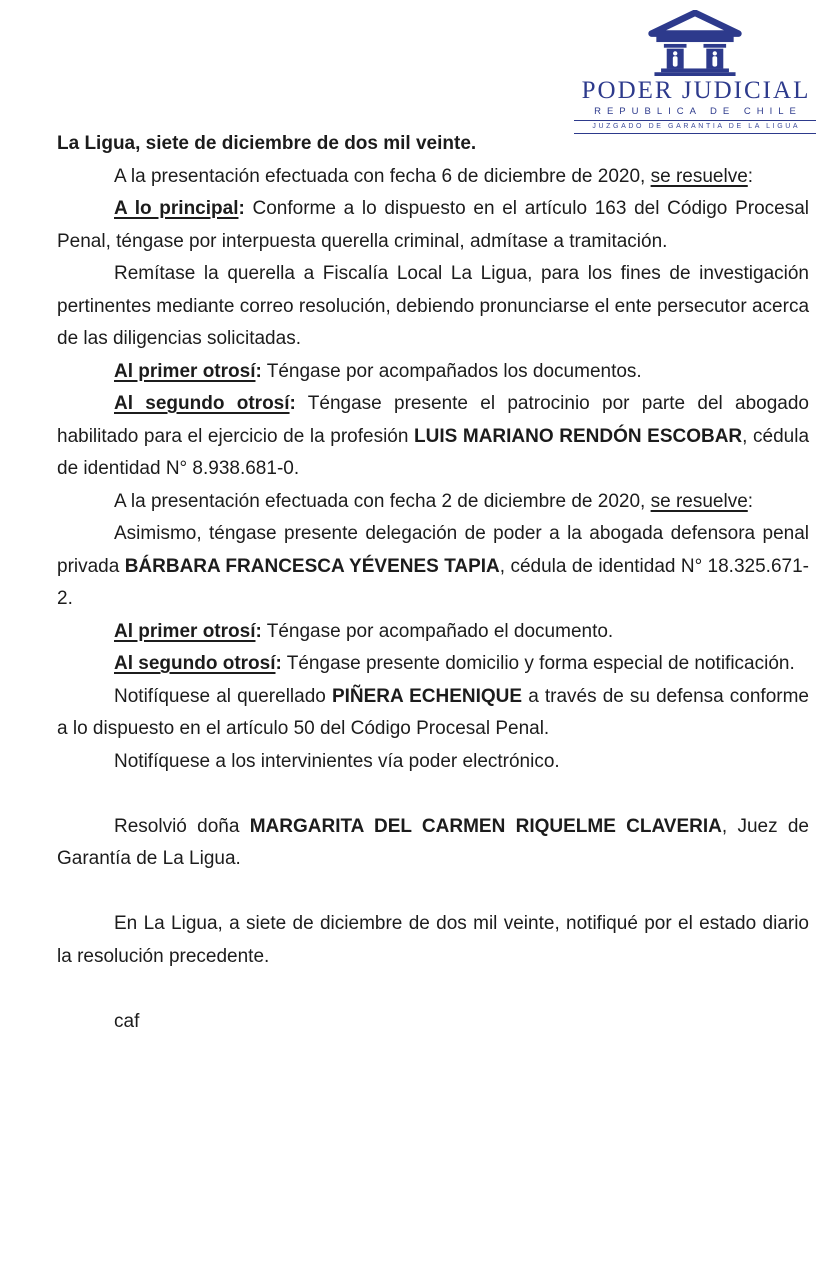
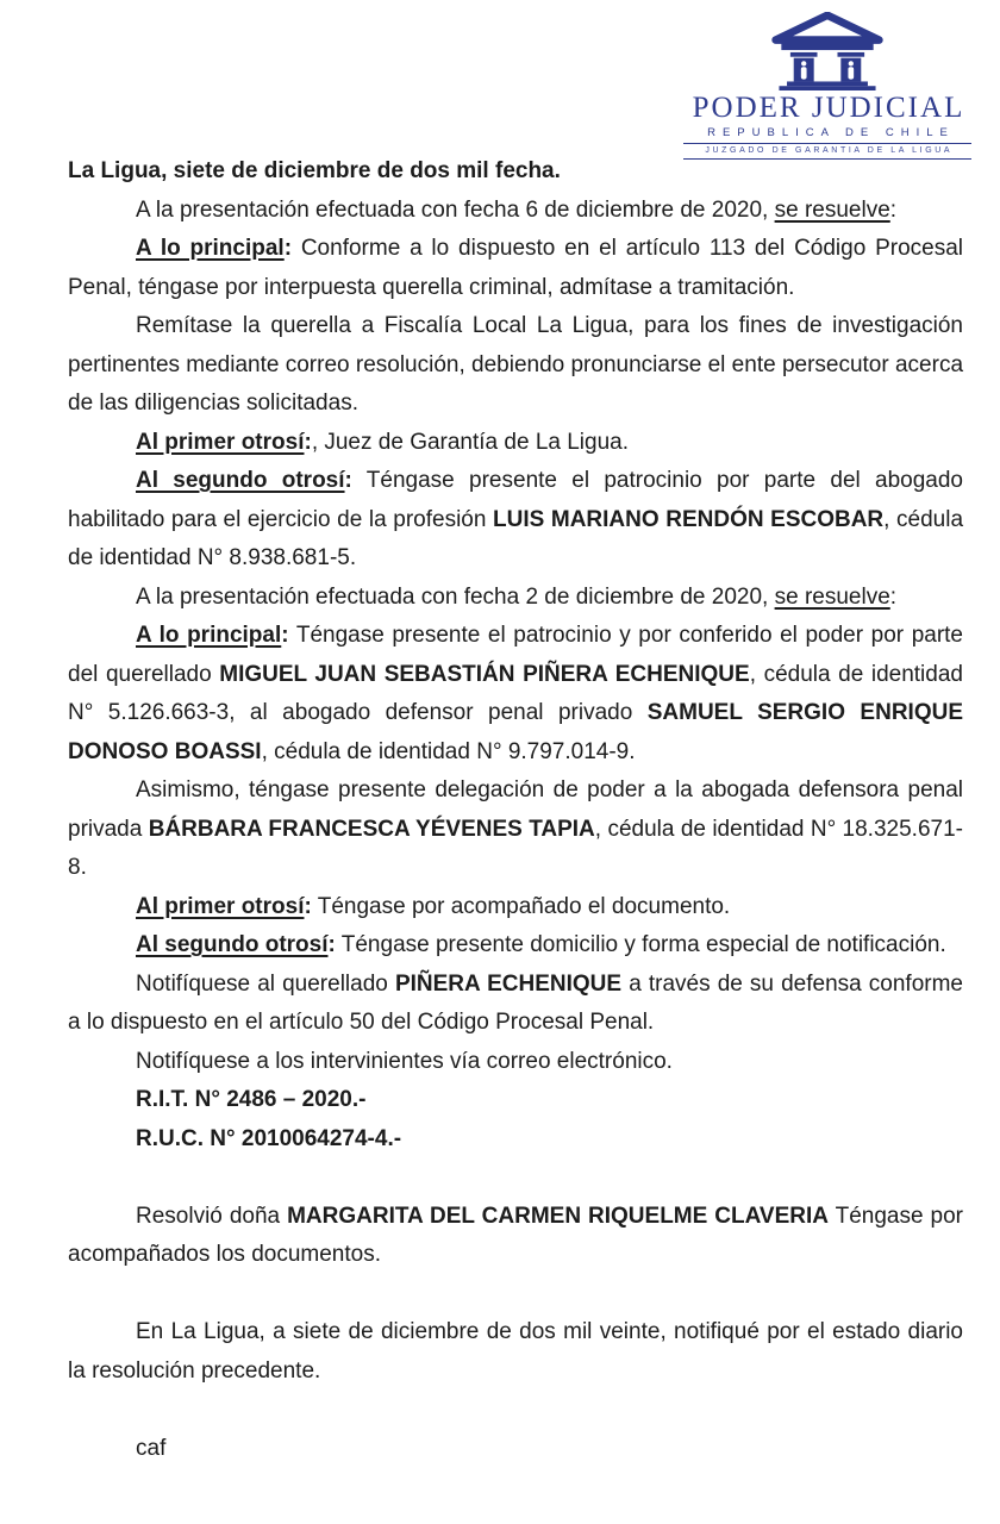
  PODER JUDICIAL
  REPUBLICA DE CHILE
- La Ligua, siete de diciembre de dos mil veinte.
+ La Ligua, siete de diciembre de dos mil fecha.
  A la presentación efectuada con fecha 6 de diciembre de 2020, se resuelve:
- A lo principal: Conforme a lo dispuesto en el artículo 163 del Código Procesal Penal, téngase por interpuesta querella criminal, admítase a tramitación.
+ A lo principal: Conforme a lo dispuesto en el artículo 113 del Código Procesal Penal, téngase por interpuesta querella criminal, admítase a tramitación.
  Remítase la querella a Fiscalía Local La Ligua, para los fines de investigación pertinentes mediante correo resolución, debiendo pronunciarse el ente persecutor acerca de las diligencias solicitadas.
- Al primer otrosí: Téngase por acompañados los documentos.
+ Al primer otrosí:, Juez de Garantía de La Ligua.
- Al segundo otrosí: Téngase presente el patrocinio por parte del abogado habilitado para el ejercicio de la profesión LUIS MARIANO RENDÓN ESCOBAR, cédula de identidad N° 8.938.681-0.
+ Al segundo otrosí: Téngase presente el patrocinio por parte del abogado habilitado para el ejercicio de la profesión LUIS MARIANO RENDÓN ESCOBAR, cédula de identidad N° 8.938.681-5.
  A la presentación efectuada con fecha 2 de diciembre de 2020, se resuelve:
+ A lo principal: Téngase presente el patrocinio y por conferido el poder por parte del querellado MIGUEL JUAN SEBASTIÁN PIÑERA ECHENIQUE, cédula de identidad N° 5.126.663-3, al abogado defensor penal privado SAMUEL SERGIO ENRIQUE DONOSO BOASSI, cédula de identidad N° 9.797.014-9.
- Asimismo, téngase presente delegación de poder a la abogada defensora penal privada BÁRBARA FRANCESCA YÉVENES TAPIA, cédula de identidad N° 18.325.671-2.
+ Asimismo, téngase presente delegación de poder a la abogada defensora penal privada BÁRBARA FRANCESCA YÉVENES TAPIA, cédula de identidad N° 18.325.671-8.
  Al primer otrosí: Téngase por acompañado el documento.
  Al segundo otrosí: Téngase presente domicilio y forma especial de notificación.
  Notifíquese al querellado PIÑERA ECHENIQUE a través de su defensa conforme a lo dispuesto en el artículo 50 del Código Procesal Penal.
- Notifíquese a los intervinientes vía poder electrónico.
+ Notifíquese a los intervinientes vía correo electrónico.
+ R.I.T. N° 2486 – 2020.-
+ R.U.C. N° 2010064274-4.-
- Resolvió doña MARGARITA DEL CARMEN RIQUELME CLAVERIA, Juez de Garantía de La Ligua.
+ Resolvió doña MARGARITA DEL CARMEN RIQUELME CLAVERIA Téngase por acompañados los documentos.
  En La Ligua, a siete de diciembre de dos mil veinte, notifiqué por el estado diario la resolución precedente.
  caf
